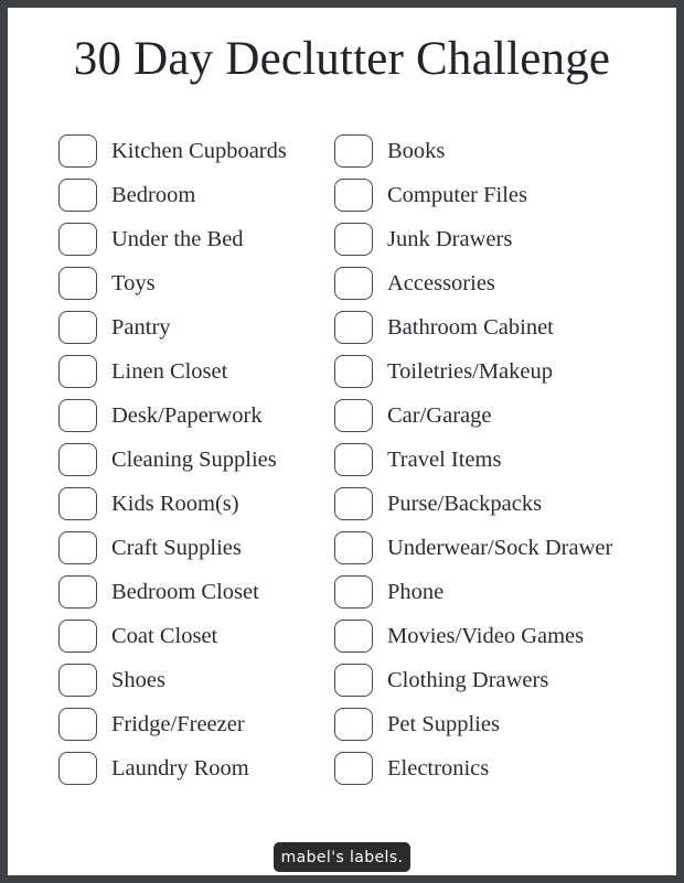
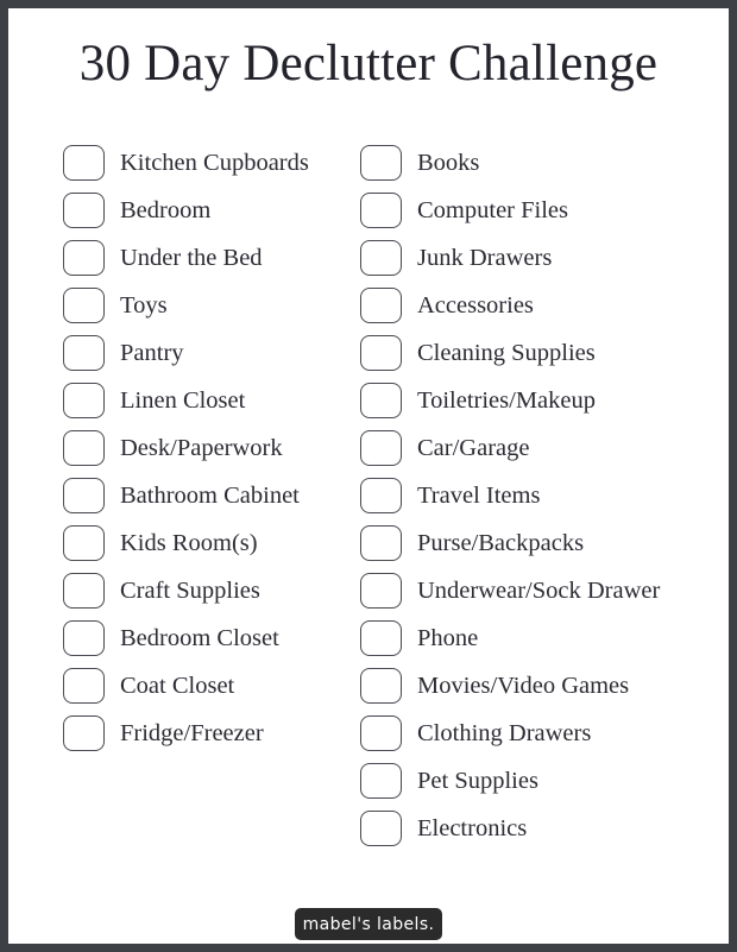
  30 Day Declutter Challenge
  Kitchen Cupboards
  Bedroom
  Under the Bed
  Toys
  Pantry
  Linen Closet
  Desk/Paperwork
- Cleaning Supplies
+ Bathroom Cabinet
  Kids Room(s)
  Craft Supplies
  Bedroom Closet
  Coat Closet
- Shoes
  Fridge/Freezer
- Laundry Room
  Books
  Computer Files
  Junk Drawers
  Accessories
- Bathroom Cabinet
+ Cleaning Supplies
  Toiletries/Makeup
  Car/Garage
  Travel Items
  Purse/Backpacks
  Underwear/Sock Drawer
  Phone
  Movies/Video Games
  Clothing Drawers
  Pet Supplies
  Electronics
  mabel's labels.
